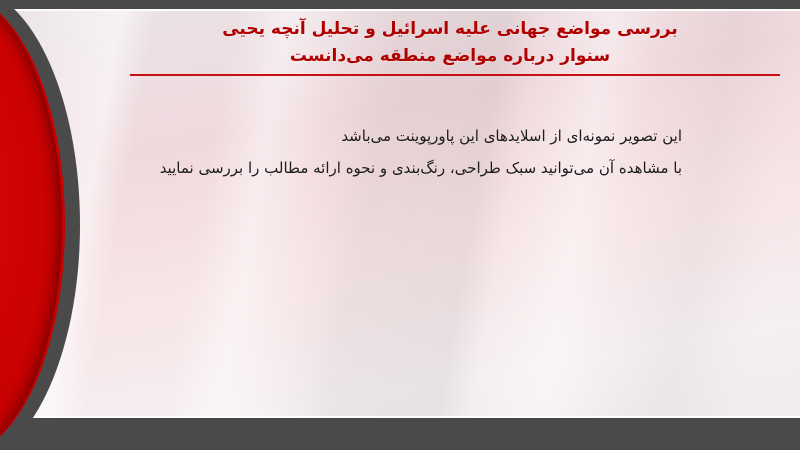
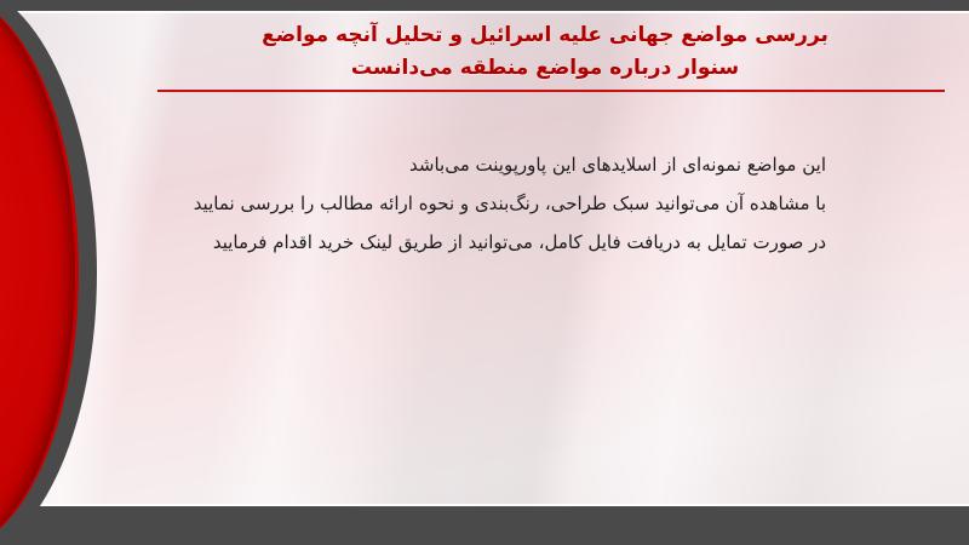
- بررسی مواضع جهانی علیه اسرائیل و تحلیل آنچه یحیی
+ بررسی مواضع جهانی علیه اسرائیل و تحلیل آنچه مواضع
  سنوار درباره مواضع منطقه می‌دانست
- این تصویر نمونه‌ای از اسلایدهای این پاورپوینت می‌باشد
+ این مواضع نمونه‌ای از اسلایدهای این پاورپوینت می‌باشد
  با مشاهده آن میتوانید سبک طراحی، رنگ‌بندی و نحوه ارائه مطالب را بررسی نمایید
+ در صورت تمایل به دریافت فایل کامل، می‌توانید از طریق لینک خرید اقدام فرمایید
